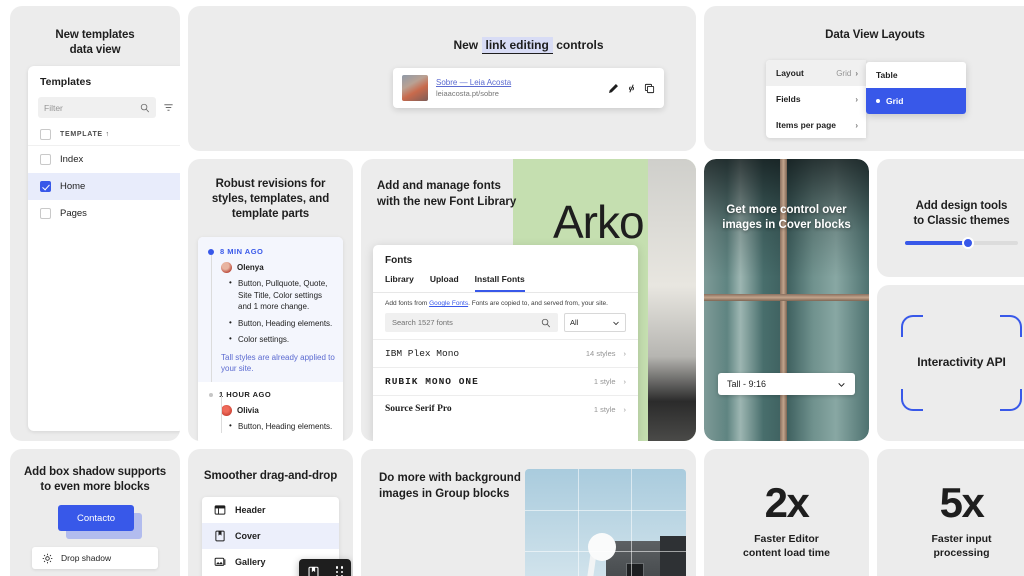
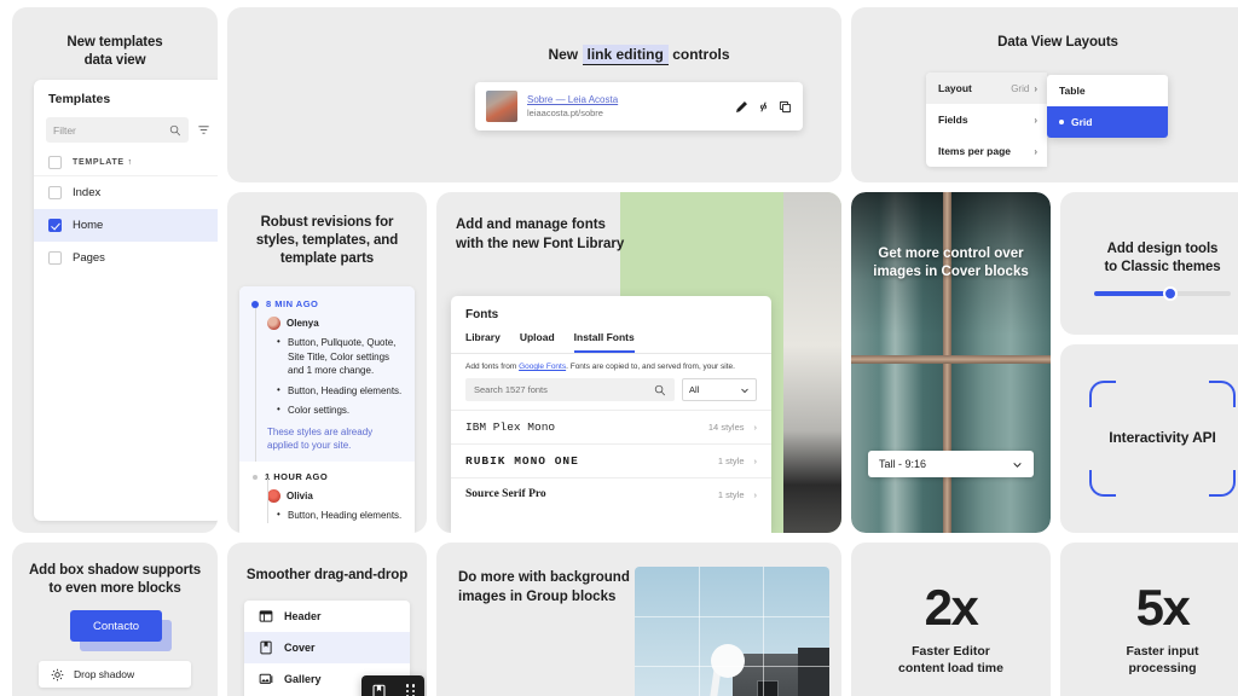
  New templates
  data view
  Templates
  Filter
  Index
  Home
  Pages
  New link editing controls
  Sobre — Leia Acosta
  leiaacosta.pt/sobre
  Data View Layouts
  Layout
  Grid
  ›
  Fields
  ›
  Items per page
  ›
  Table
  Grid
  Robust revisions for
  styles, templates, and
  template parts
  8 MIN AGO
  Olenya
  Button, Pullquote, Quote, Site Title, Color settings and 1 more change.
  Button, Heading elements.
  Color settings.
- Tall styles are already applied to your site.
+ These styles are already applied to your site.
  1 HOUR AGO
  Olivia
  Button, Heading elements.
- Arko
  Add and manage fonts
  with the new Font Library
  Fonts
  Library
  Upload
  Install Fonts
  Search 1527 fonts
  All
  IBM Plex Mono
  14 styles
  ›
  RUBIK MONO ONE
  1 style
  ›
  Source Serif Pro
  1 style
  ›
  Get more control over
  images in Cover blocks
  Tall - 9:16
  Add design tools
  to Classic themes
  Interactivity API
  Add box shadow supports
  to even more blocks
  Contacto
  Drop shadow
  Smoother drag-and-drop
  Header
  Cover
  Gallery
  Do more with background
  images in Group blocks
  2x
  Faster Editor
  content load time
  5x
  Faster input
  processing
